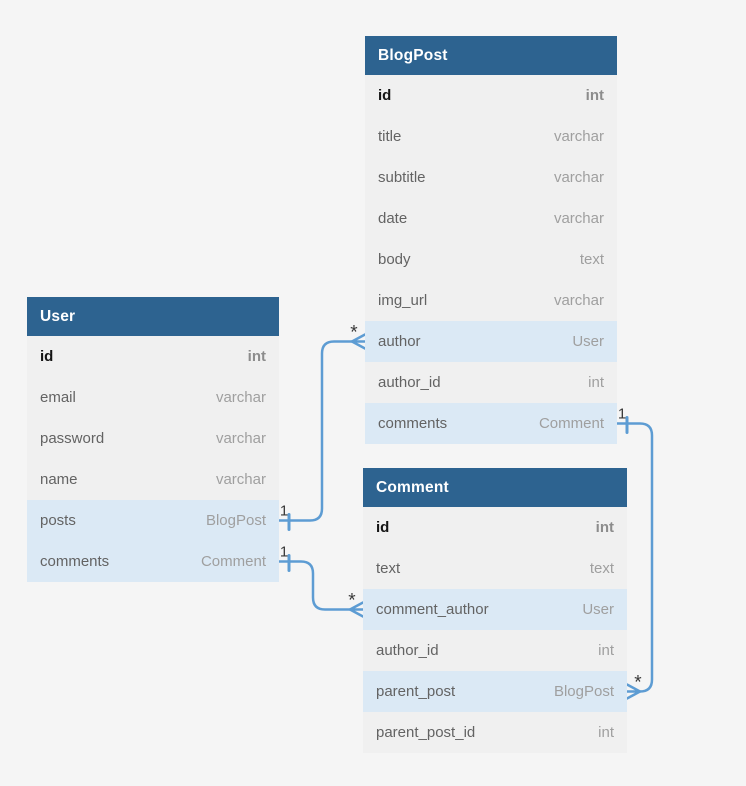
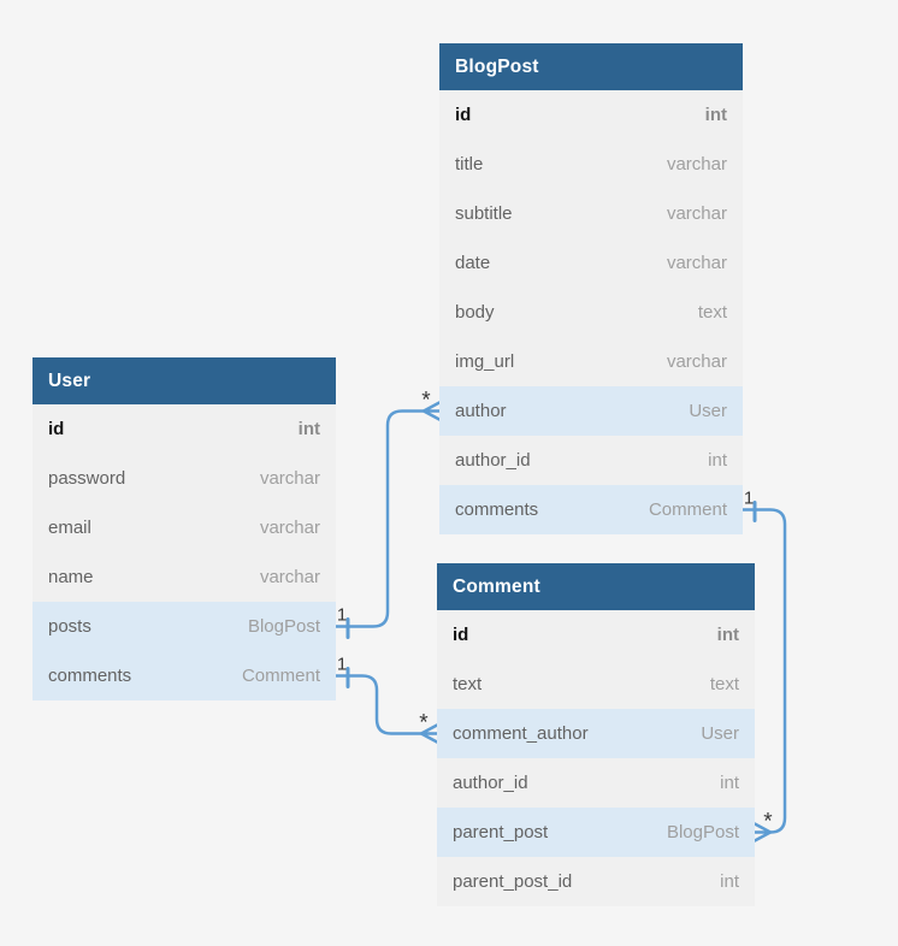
  1
  *
  1
  *
  1
  *
  User
  id
  int
- email
+ password
  varchar
- password
+ email
  varchar
  name
  varchar
  posts
  BlogPost
  comments
  Comment
  BlogPost
  id
  int
  title
  varchar
  subtitle
  varchar
  date
  varchar
  body
  text
  img_url
  varchar
  author
  User
  author_id
  int
  comments
  Comment
  Comment
  id
  int
  text
  text
  comment_author
  User
  author_id
  int
  parent_post
  BlogPost
  parent_post_id
  int
